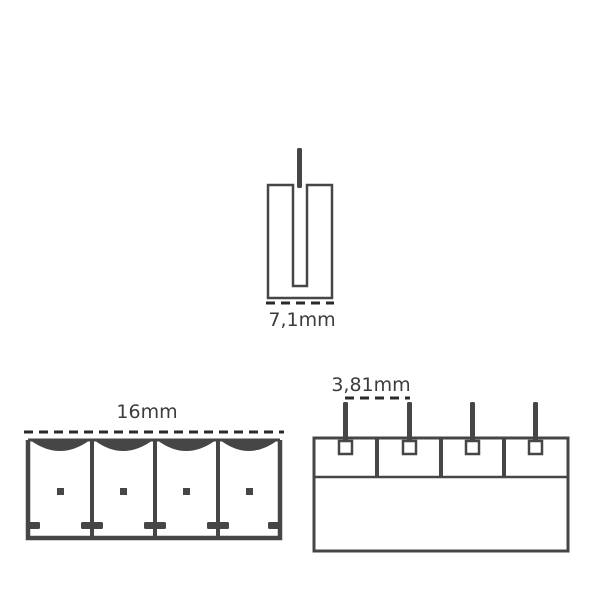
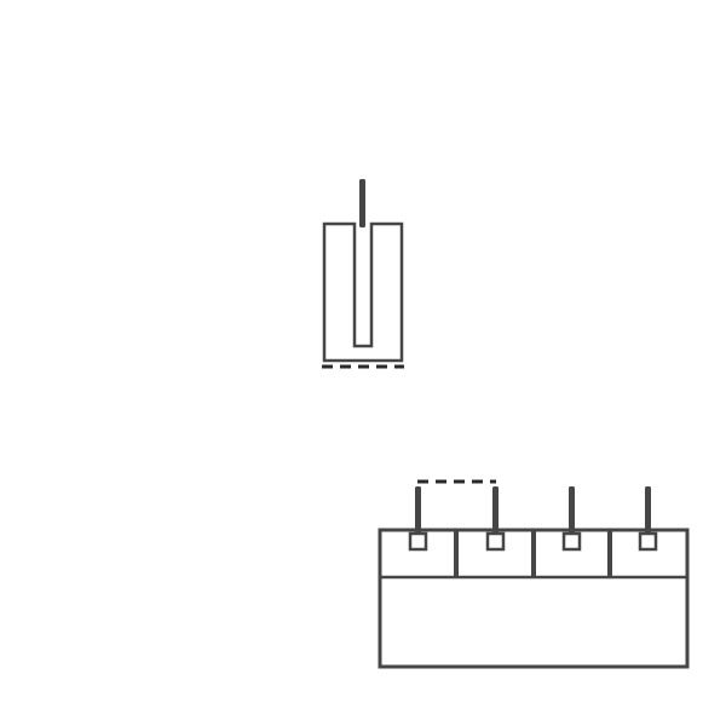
- 7,1mm
- 16mm
- 3,81mm
